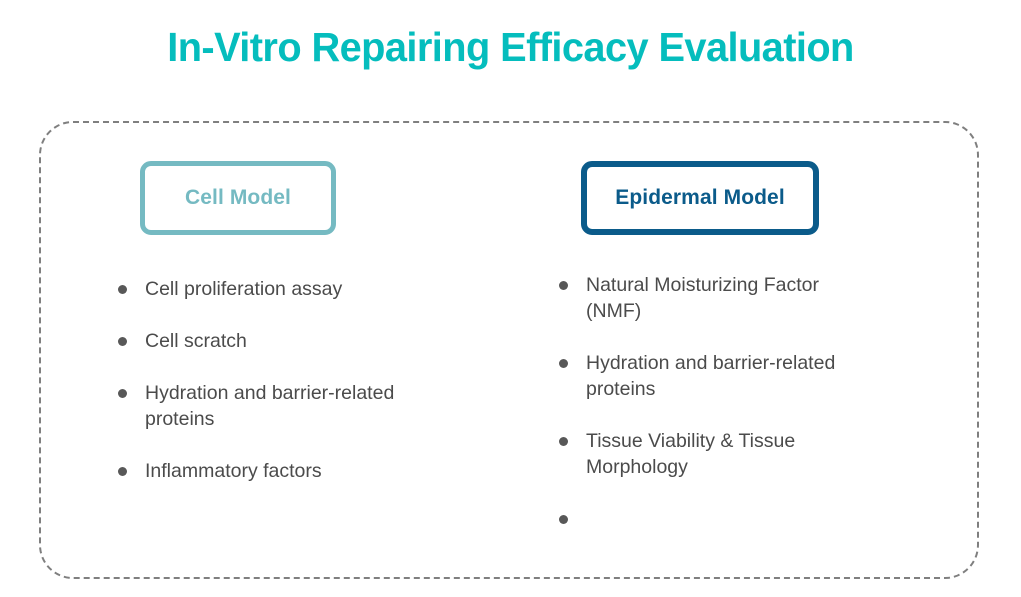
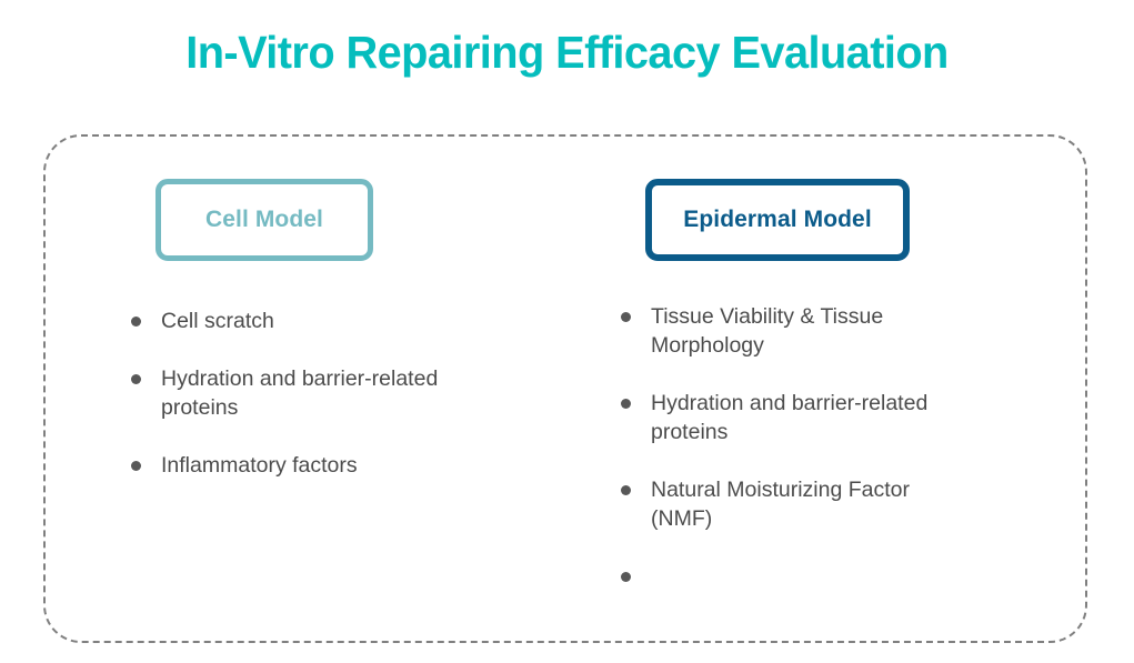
  In-Vitro Repairing Efficacy Evaluation
  Cell Model
- Cell proliferation assay
  Cell scratch
  Hydration and barrier-related proteins
  Inflammatory factors
  Epidermal Model
- Natural Moisturizing Factor (NMF)
+ Tissue Viability & Tissue Morphology
  Hydration and barrier-related proteins
- Tissue Viability & Tissue Morphology
+ Natural Moisturizing Factor (NMF)
